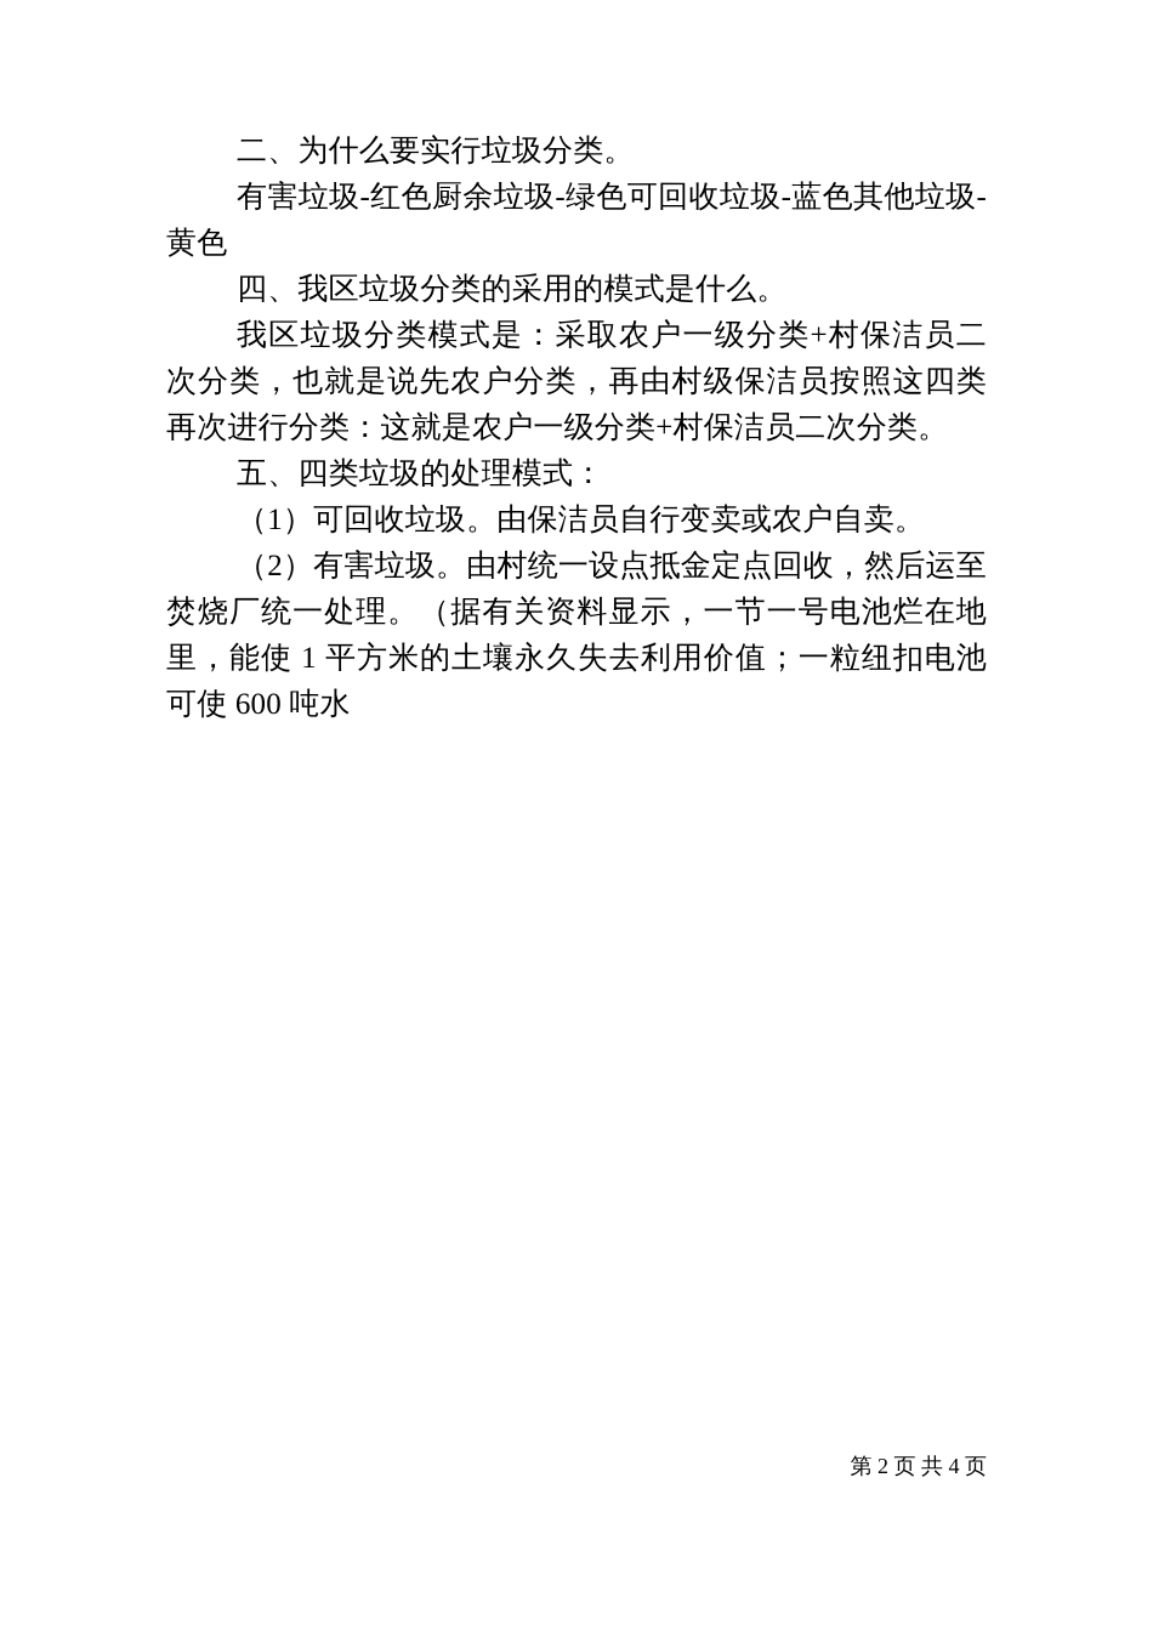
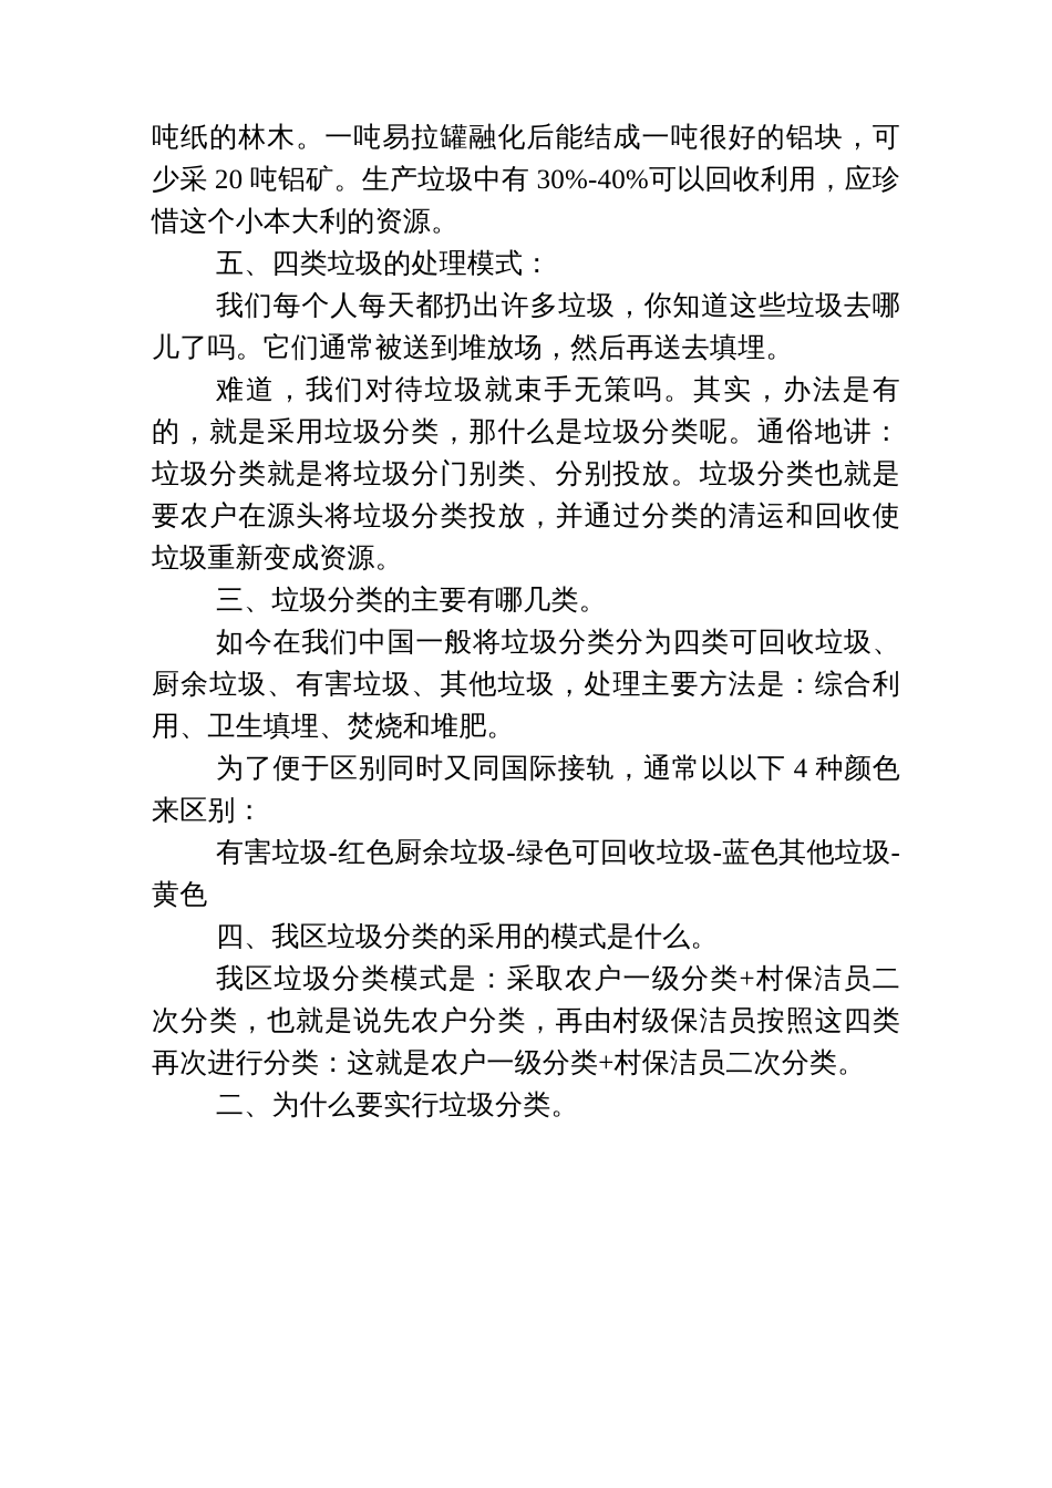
+ 吨纸的林木。一吨易拉罐融化后能结成一吨很好的铝块，可少采 20 吨铝矿。生产垃圾中有 30%-40%可以回收利用，应珍惜这个小本大利的资源。
- 二、为什么要实行垃圾分类。
+ 五、四类垃圾的处理模式：
+ 我们每个人每天都扔出许多垃圾，你知道这些垃圾去哪儿了吗。它们通常被送到堆放场，然后再送去填埋。
+ 难道，我们对待垃圾就束手无策吗。其实，办法是有的，就是采用垃圾分类，那什么是垃圾分类呢。通俗地讲：垃圾分类就是将垃圾分门别类、分别投放。垃圾分类也就是要农户在源头将垃圾分类投放，并通过分类的清运和回收使垃圾重新变成资源。
+ 三、垃圾分类的主要有哪几类。
+ 如今在我们中国一般将垃圾分类分为四类可回收垃圾、厨余垃圾、有害垃圾、其他垃圾，处理主要方法是：综合利用、卫生填埋、焚烧和堆肥。
+ 为了便于区别同时又同国际接轨，通常以以下 4 种颜色来区别：
  有害垃圾-红色厨余垃圾-绿色可回收垃圾-蓝色其他垃圾-黄色
  四、我区垃圾分类的采用的模式是什么。
  我区垃圾分类模式是：采取农户一级分类+村保洁员二次分类，也就是说先农户分类，再由村级保洁员按照这四类再次进行分类：这就是农户一级分类+村保洁员二次分类。
- 五、四类垃圾的处理模式：
+ 二、为什么要实行垃圾分类。
- （1）可回收垃圾。由保洁员自行变卖或农户自卖。
- （2）有害垃圾。由村统一设点抵金定点回收，然后运至焚烧厂统一处理。（据有关资料显示，一节一号电池烂在地里，能使 1 平方米的土壤永久失去利用价值；一粒纽扣电池可使 600 吨水
- 第 2 页 共 4 页
